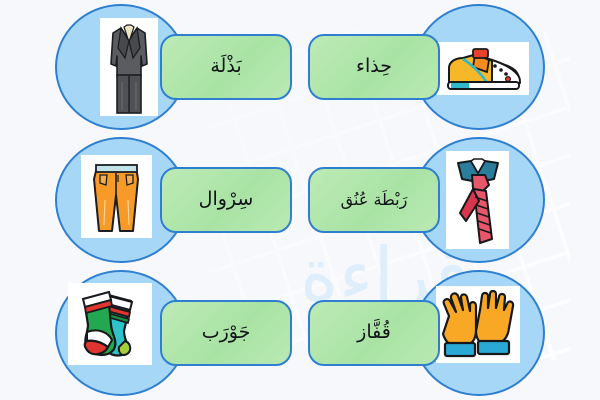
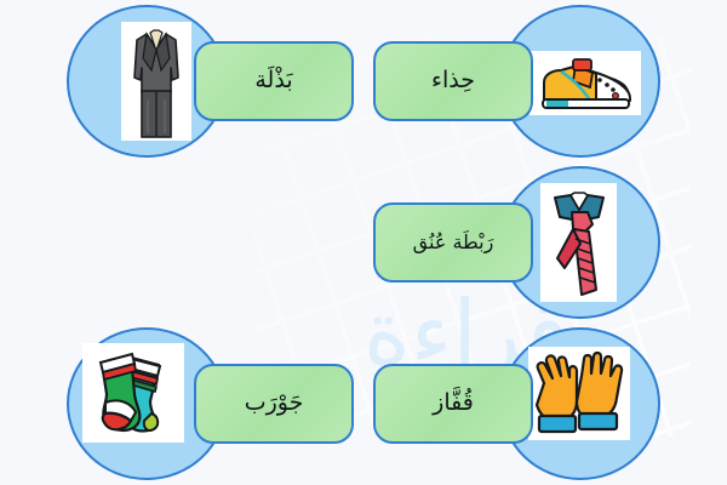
  راءة
  بَذْلَة
  حِذاء
- سِرْوال
  رَبْطَة عُنُق
  جَوْرَب
  قُفَّاز
